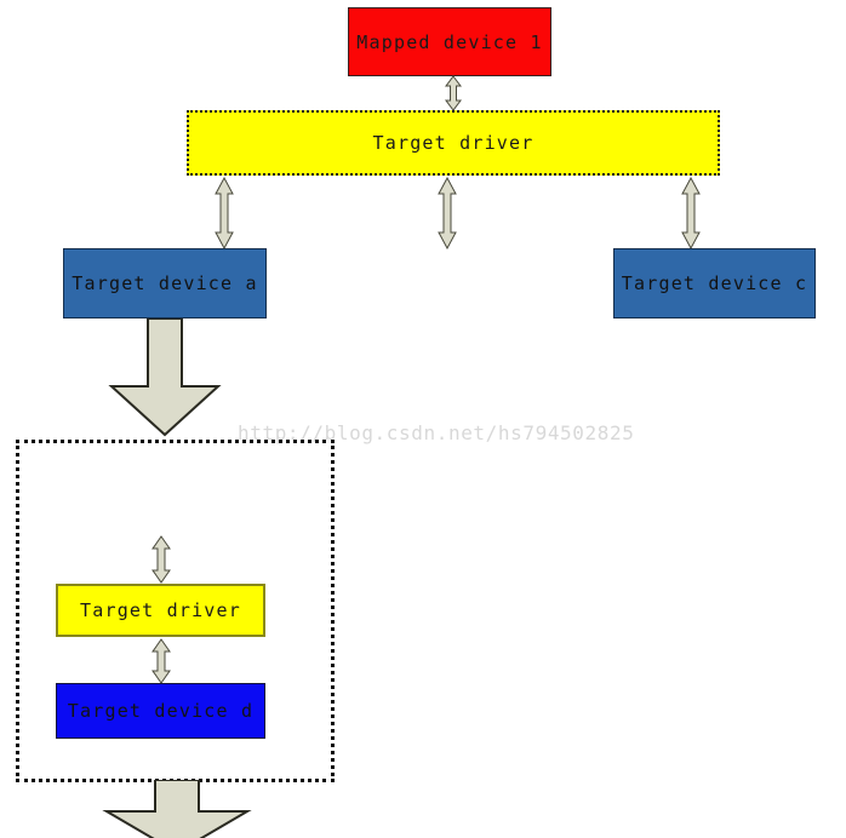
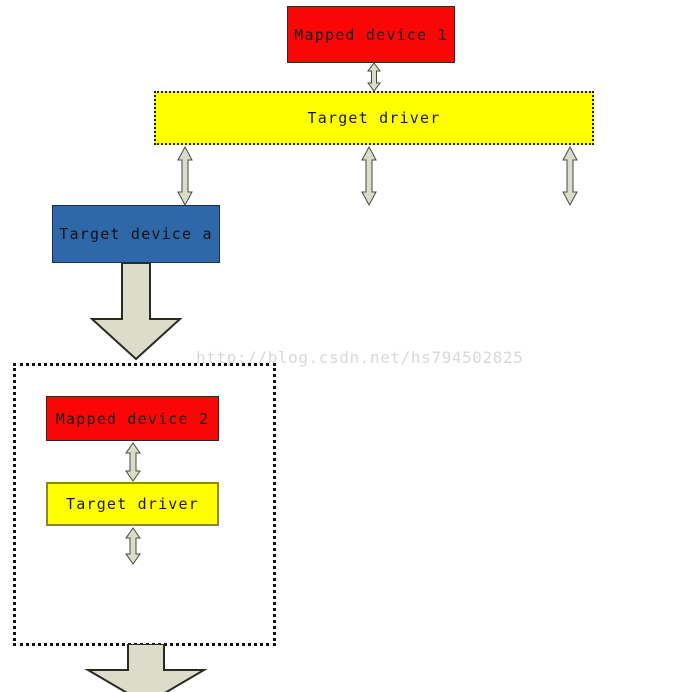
  Mapped device 1
  Target driver
  Target device a
- Target device c
  http://blog.csdn.net/hs794502825
+ Mapped device 2
  Target driver
- Target device d
